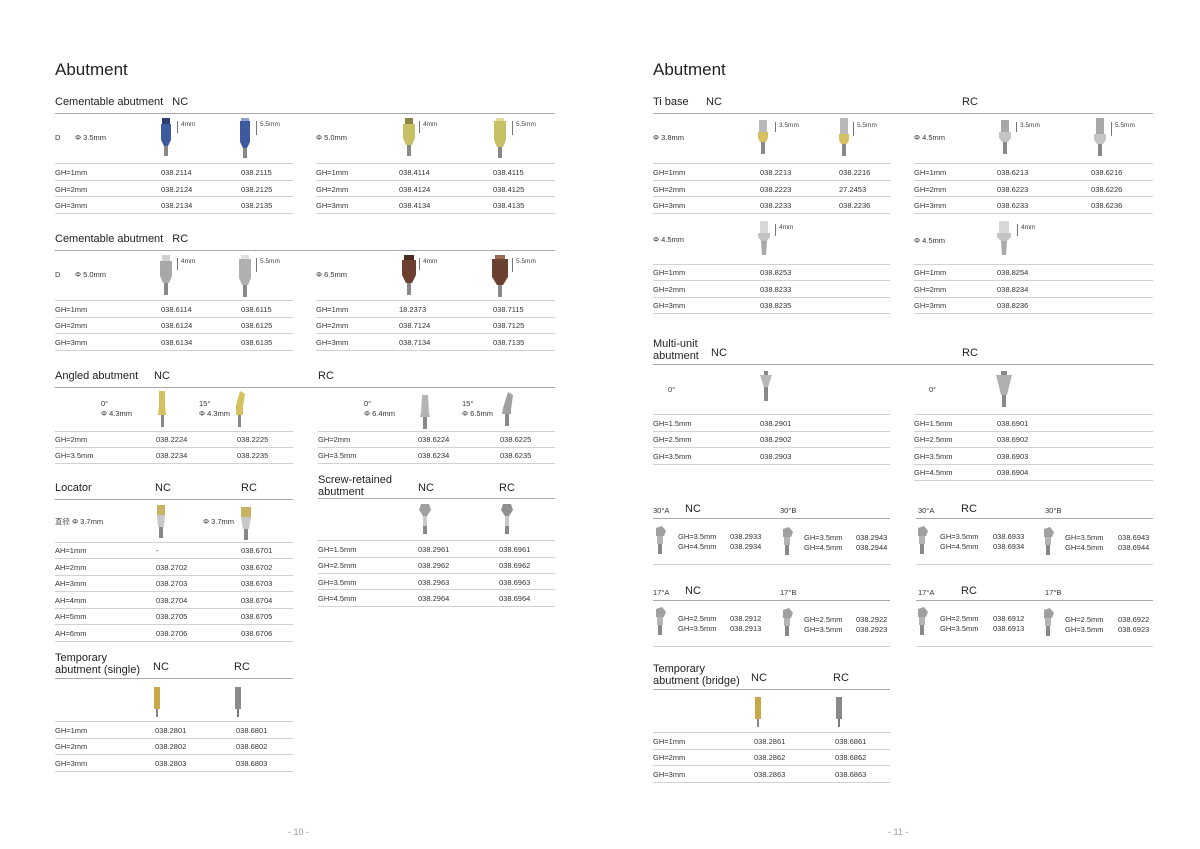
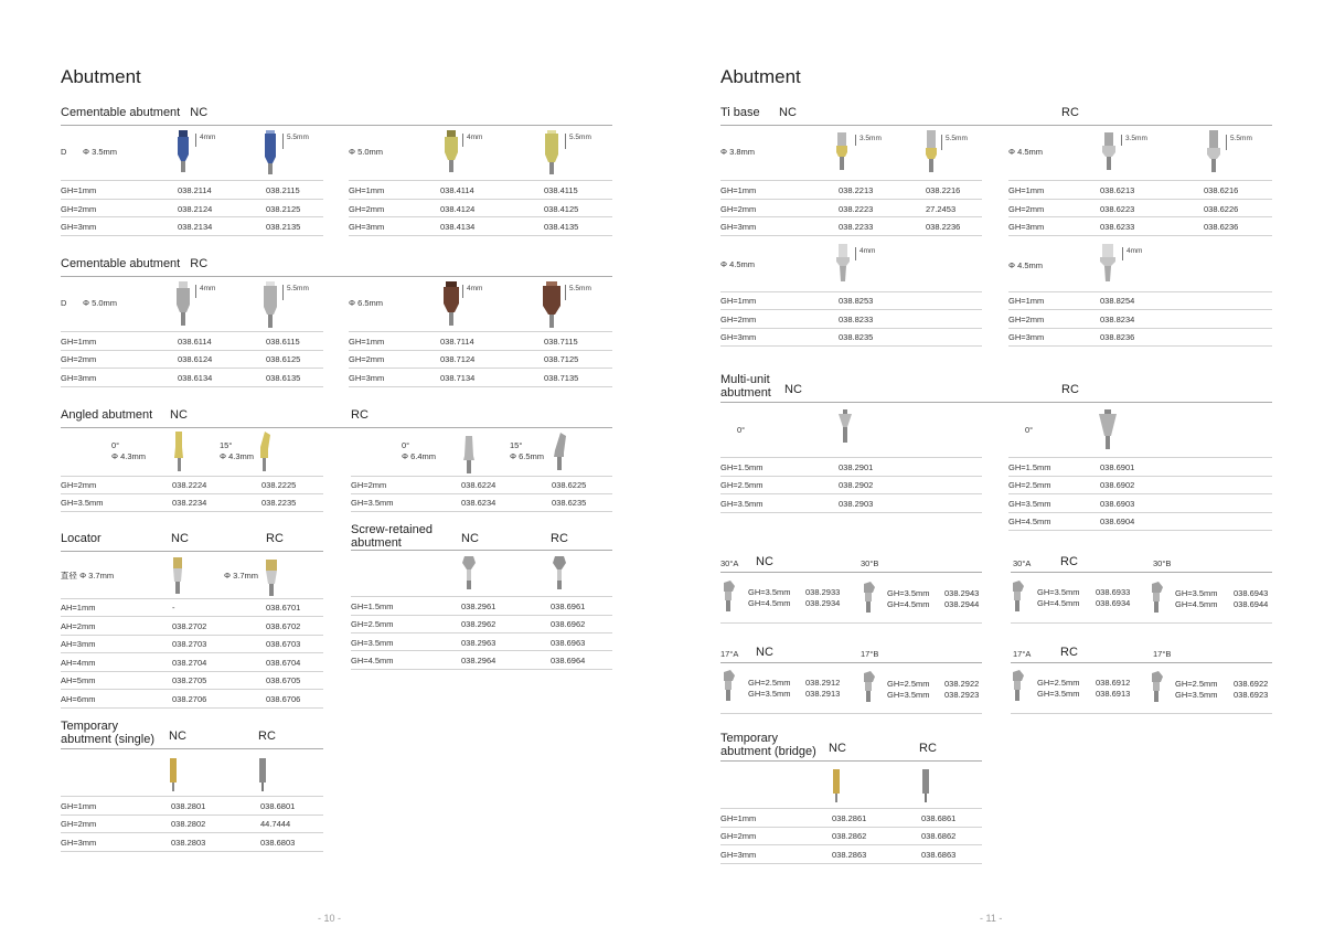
  Abutment
  Cementable abutment NC
  D
  Φ 3.5mm
  Φ 5.0mm
  GH=1mm
  038.2114
  038.2115
  GH=2mm
  038.2124
  038.2125
  GH=3mm
  038.2134
  038.2135
  GH=1mm
  038.4114
  038.4115
  GH=2mm
  038.4124
  038.4125
  GH=3mm
  038.4134
  038.4135
  Cementable abutment RC
  D
  Φ 5.0mm
  Φ 6.5mm
  GH=1mm
  038.6114
  038.6115
  GH=1mm
- 18.2373
+ 038.7114
  038.7115
  GH=2mm
  038.6124
  038.6125
  GH=2mm
  038.7124
  038.7125
  GH=3mm
  038.6134
  038.6135
  GH=3mm
  038.7134
  038.7135
  Angled abutment
  NC
  RC
  0°
  Φ 4.3mm
  15°
  Φ 4.3mm
  0°
  Φ 6.4mm
  15°
  Φ 6.5mm
  GH=2mm
  038.2224
  038.2225
  GH=2mm
  038.6224
  038.6225
  GH=3.5mm
  038.2234
  038.2235
  GH=3.5mm
  038.6234
  038.6235
  Locator
  NC
  RC
  直径 Φ 3.7mm
  Φ 3.7mm
  AH=1mm
  -
  038.6701
  AH=2mm
  038.2702
  038.6702
  AH=3mm
  038.2703
  038.6703
  AH=4mm
  038.2704
  038.6704
  AH=5mm
  038.2705
  038.6705
  AH=6mm
  038.2706
  038.6706
  Screw-retained
  abutment
  NC
  RC
  GH=1.5mm
  038.2961
  038.6961
  GH=2.5mm
  038.2962
  038.6962
  GH=3.5mm
  038.2963
  038.6963
  GH=4.5mm
  038.2964
  038.6964
  Temporary
  abutment (single)
  NC
  RC
  GH=1mm
  038.2801
  038.6801
  GH=2mm
  038.2802
- 038.6802
+ 44.7444
  GH=3mm
  038.2803
  038.6803
  - 10 -
  Abutment
  Ti base
  NC
  RC
  Φ 3.8mm
  Φ 4.5mm
  GH=1mm
  038.2213
  038.2216
  GH=1mm
  038.6213
  038.6216
  GH=2mm
  038.2223
  27.2453
  GH=2mm
  038.6223
  038.6226
  GH=3mm
  038.2233
  038.2236
  GH=3mm
  038.6233
  038.6236
  Φ 4.5mm
  Φ 4.5mm
  GH=1mm
  038.8253
  GH=1mm
  038.8254
  GH=2mm
  038.8233
  GH=2mm
  038.8234
  GH=3mm
  038.8235
  GH=3mm
  038.8236
  Multi-unit
  abutment
  NC
  RC
  0°
  0°
  GH=1.5mm
  038.2901
  GH=1.5mm
  038.6901
  GH=2.5mm
  038.2902
  GH=2.5mm
  038.6902
  GH=3.5mm
  038.2903
  GH=3.5mm
  038.6903
  GH=4.5mm
  038.6904
  30°A
  NC
  30°B
  GH=3.5mm
  GH=4.5mm
  038.2933
  038.2934
  GH=3.5mm
  GH=4.5mm
  038.2943
  038.2944
  30°A
  RC
  30°B
  GH=3.5mm
  GH=4.5mm
  038.6933
  038.6934
  GH=3.5mm
  GH=4.5mm
  038.6943
  038.6944
  17°A
  NC
  17°B
  GH=2.5mm
  GH=3.5mm
  038.2912
  038.2913
  GH=2.5mm
  GH=3.5mm
  038.2922
  038.2923
  17°A
  RC
  17°B
  GH=2.5mm
  GH=3.5mm
  038.6912
  038.6913
  GH=2.5mm
  GH=3.5mm
  038.6922
  038.6923
  Temporary
  abutment (bridge)
  NC
  RC
  GH=1mm
  038.2861
  038.6861
  GH=2mm
  038.2862
  038.6862
  GH=3mm
  038.2863
  038.6863
  - 11 -
